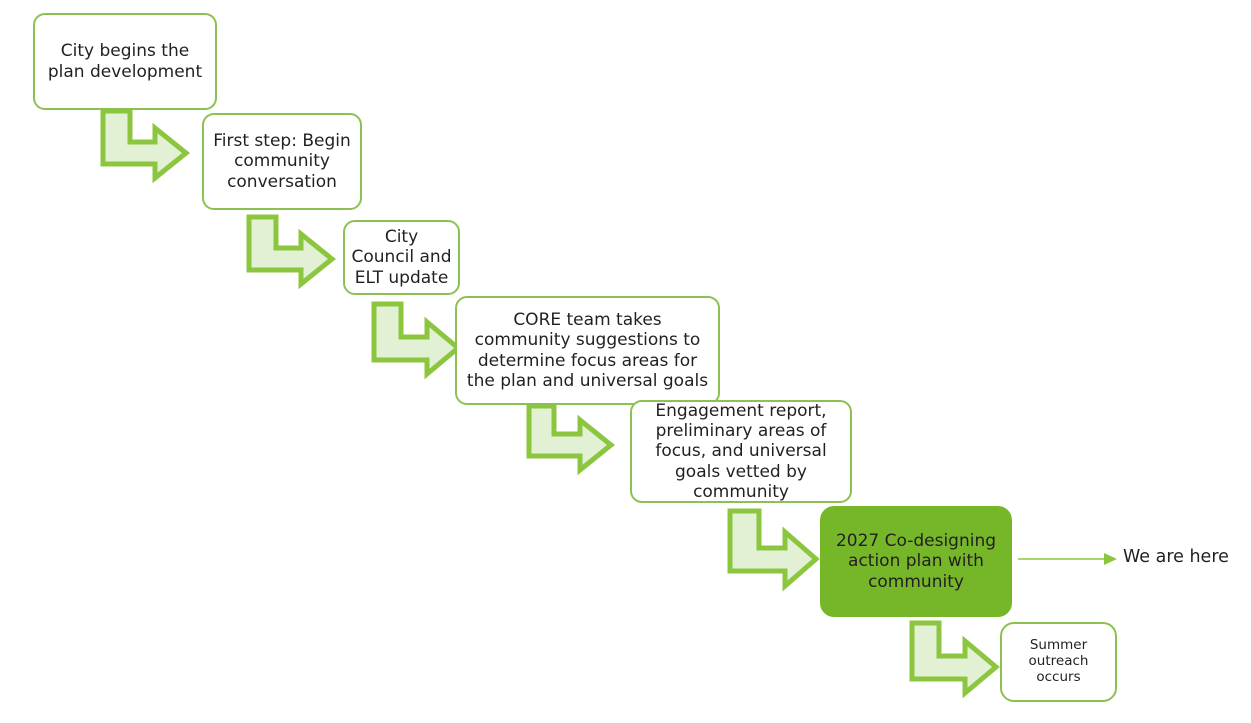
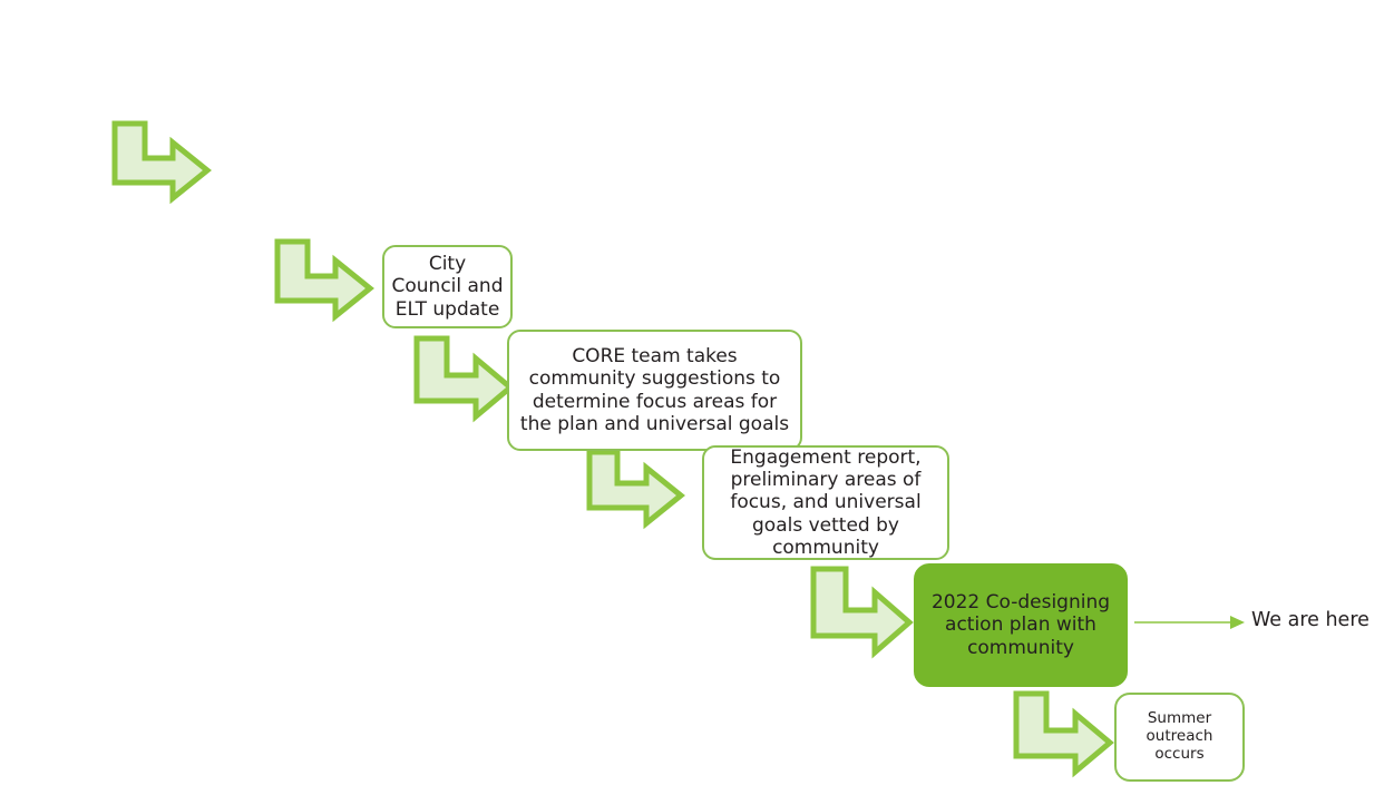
  We are here
- City begins the plan development
- First step: Begin community conversation
  City Council and ELT update
  CORE team takes community suggestions to determine focus areas for the plan and universal goals
  Engagement report, preliminary areas of focus, and universal goals vetted by community
- 2027 Co-designing action plan with community
+ 2022 Co-designing action plan with community
  Summer outreach occurs
